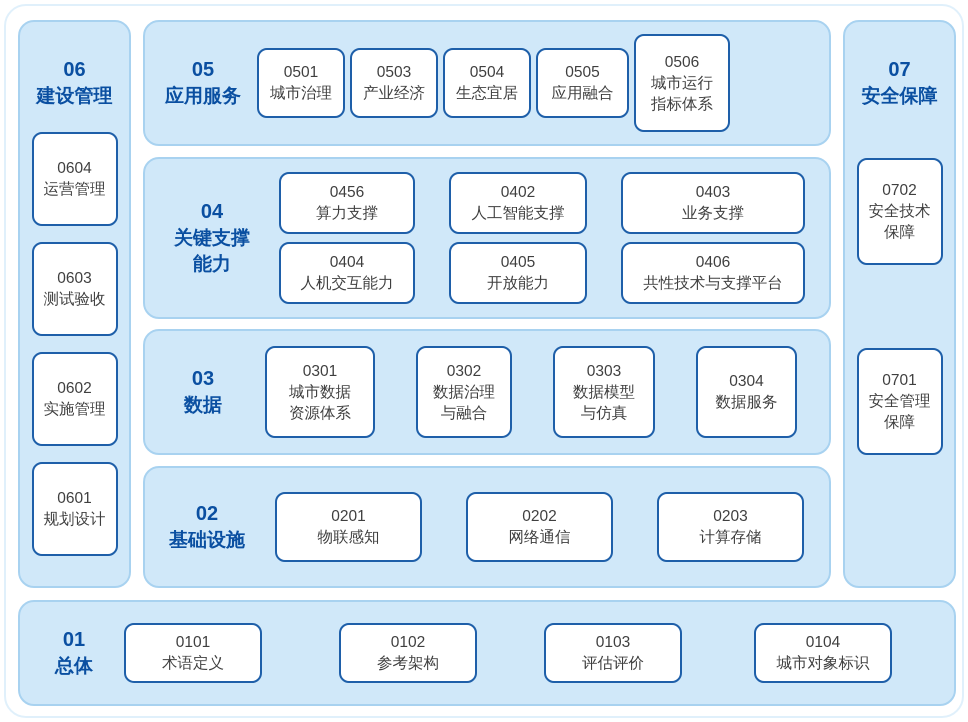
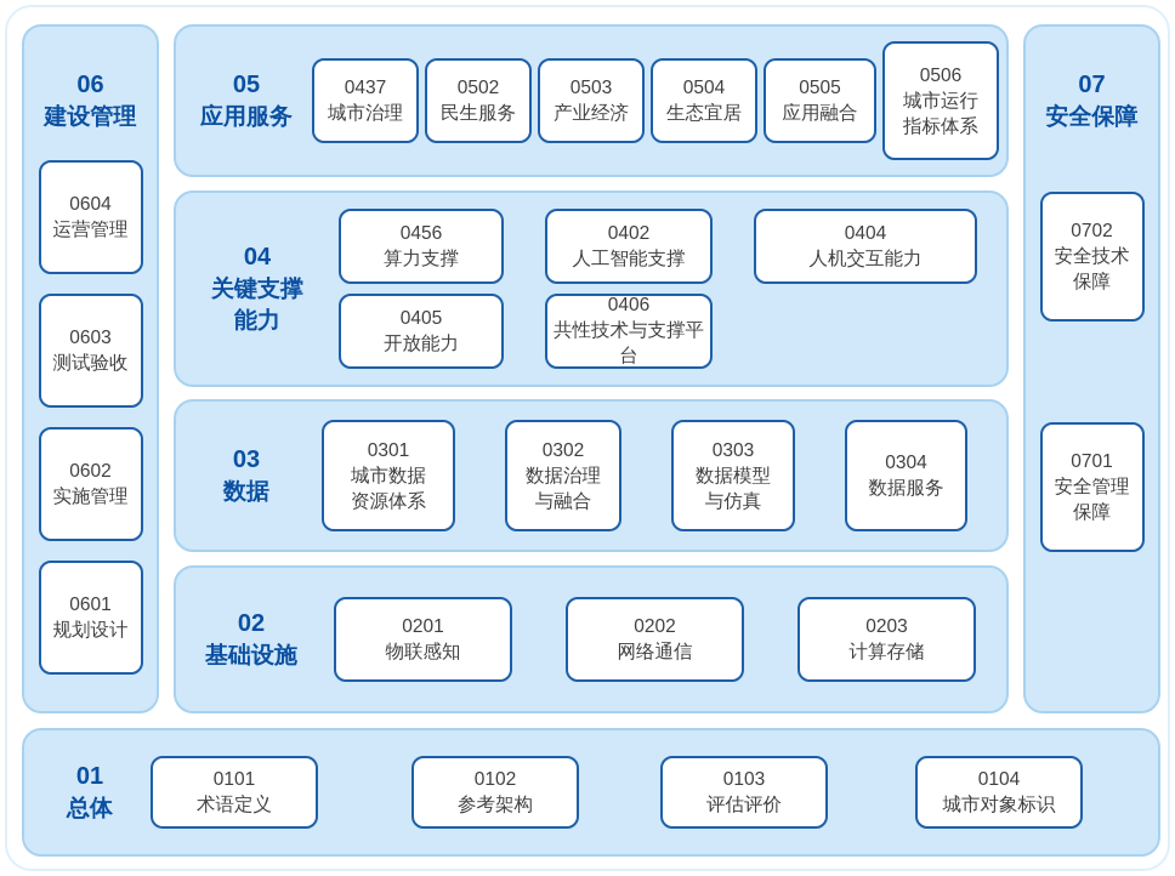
  06
  建设管理
  0604
  运营管理
  0603
  测试验收
  0602
  实施管理
  0601
  规划设计
  05
  应用服务
- 0501
+ 0437
  城市治理
+ 0502
+ 民生服务
  0503
  产业经济
  0504
  生态宜居
  0505
  应用融合
  0506
  城市运行
  指标体系
  04
  关键支撑
  能力
  0456
  算力支撑
  0402
  人工智能支撑
- 0403
- 业务支撑
  0404
  人机交互能力
  0405
  开放能力
  0406
  共性技术与支撑平台
  03
  数据
  0301
  城市数据
  资源体系
  0302
  数据治理
  与融合
  0303
  数据模型
  与仿真
  0304
  数据服务
  02
  基础设施
  0201
  物联感知
  0202
  网络通信
  0203
  计算存储
  07
  安全保障
  0702
  安全技术
  保障
  0701
  安全管理
  保障
  01
  总体
  0101
  术语定义
  0102
  参考架构
  0103
  评估评价
  0104
  城市对象标识
